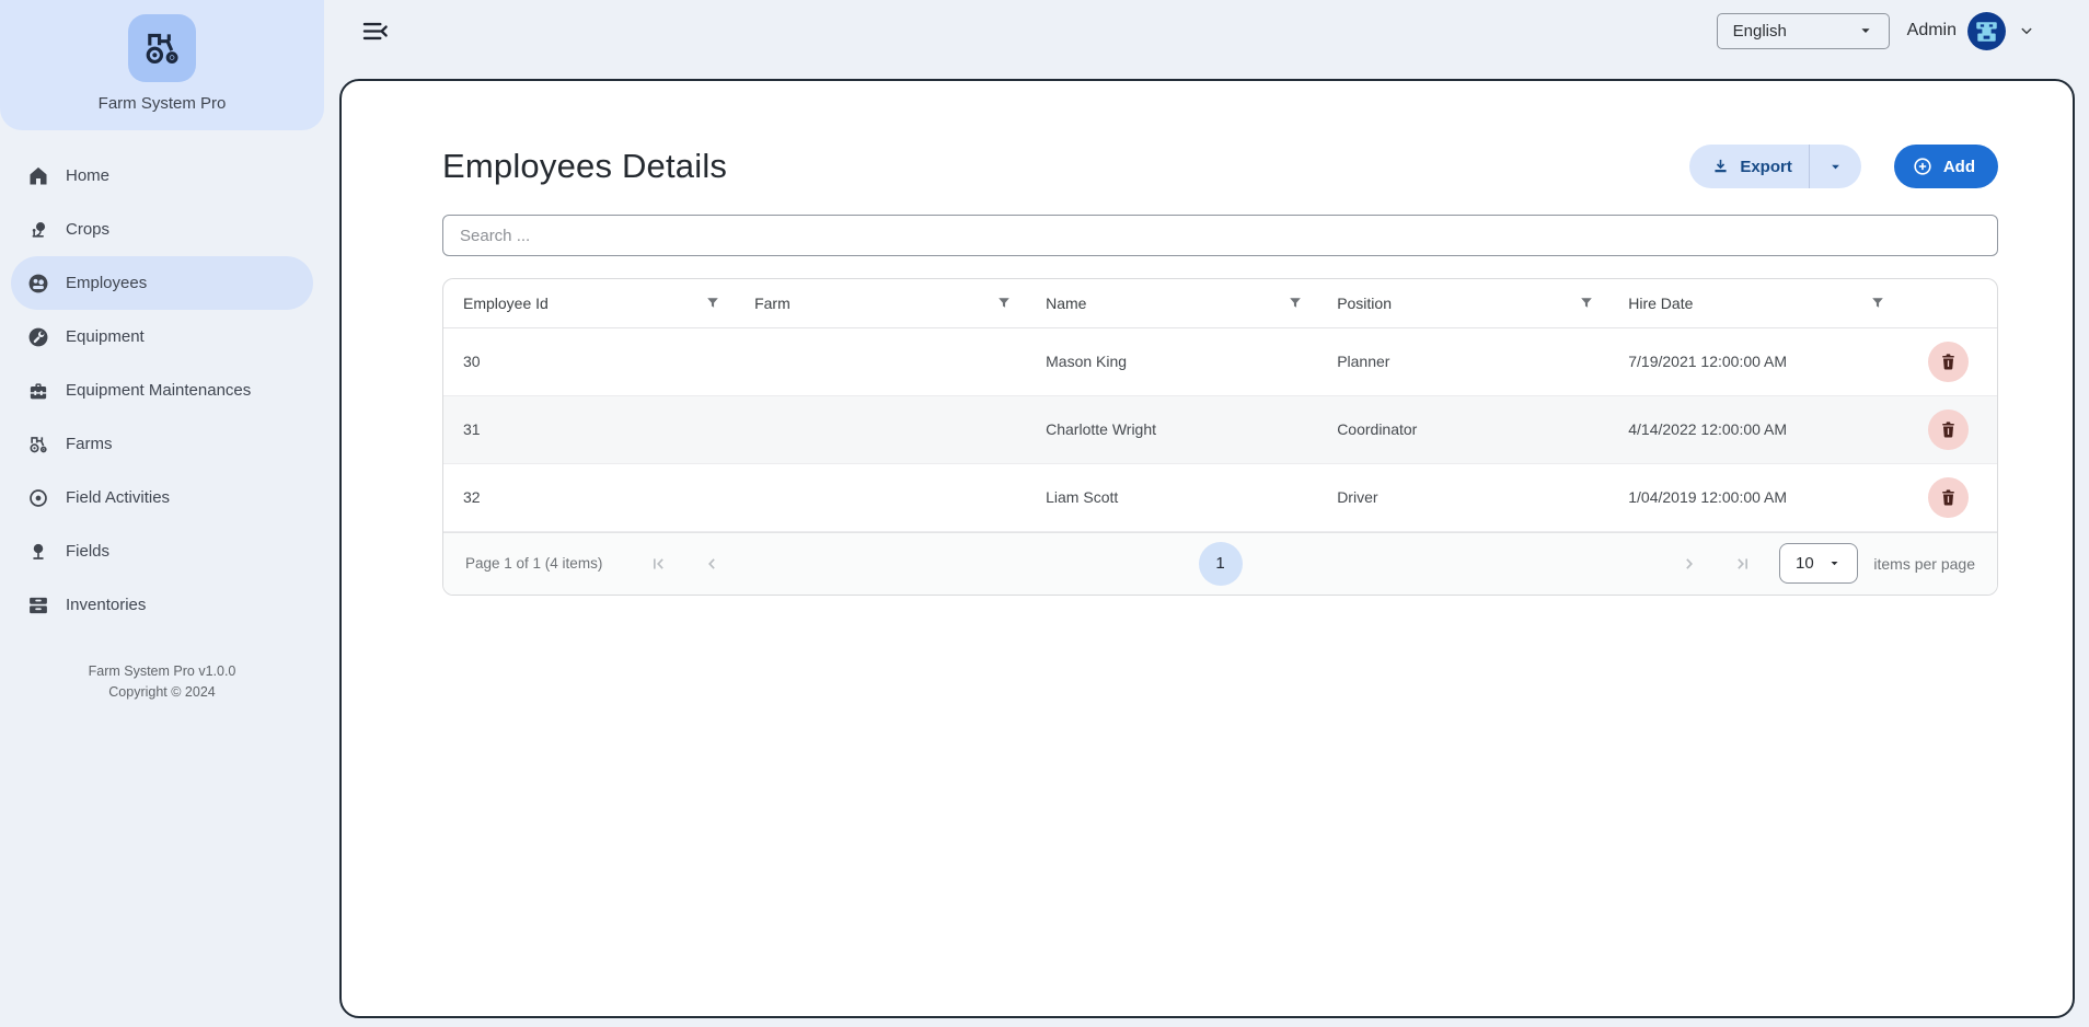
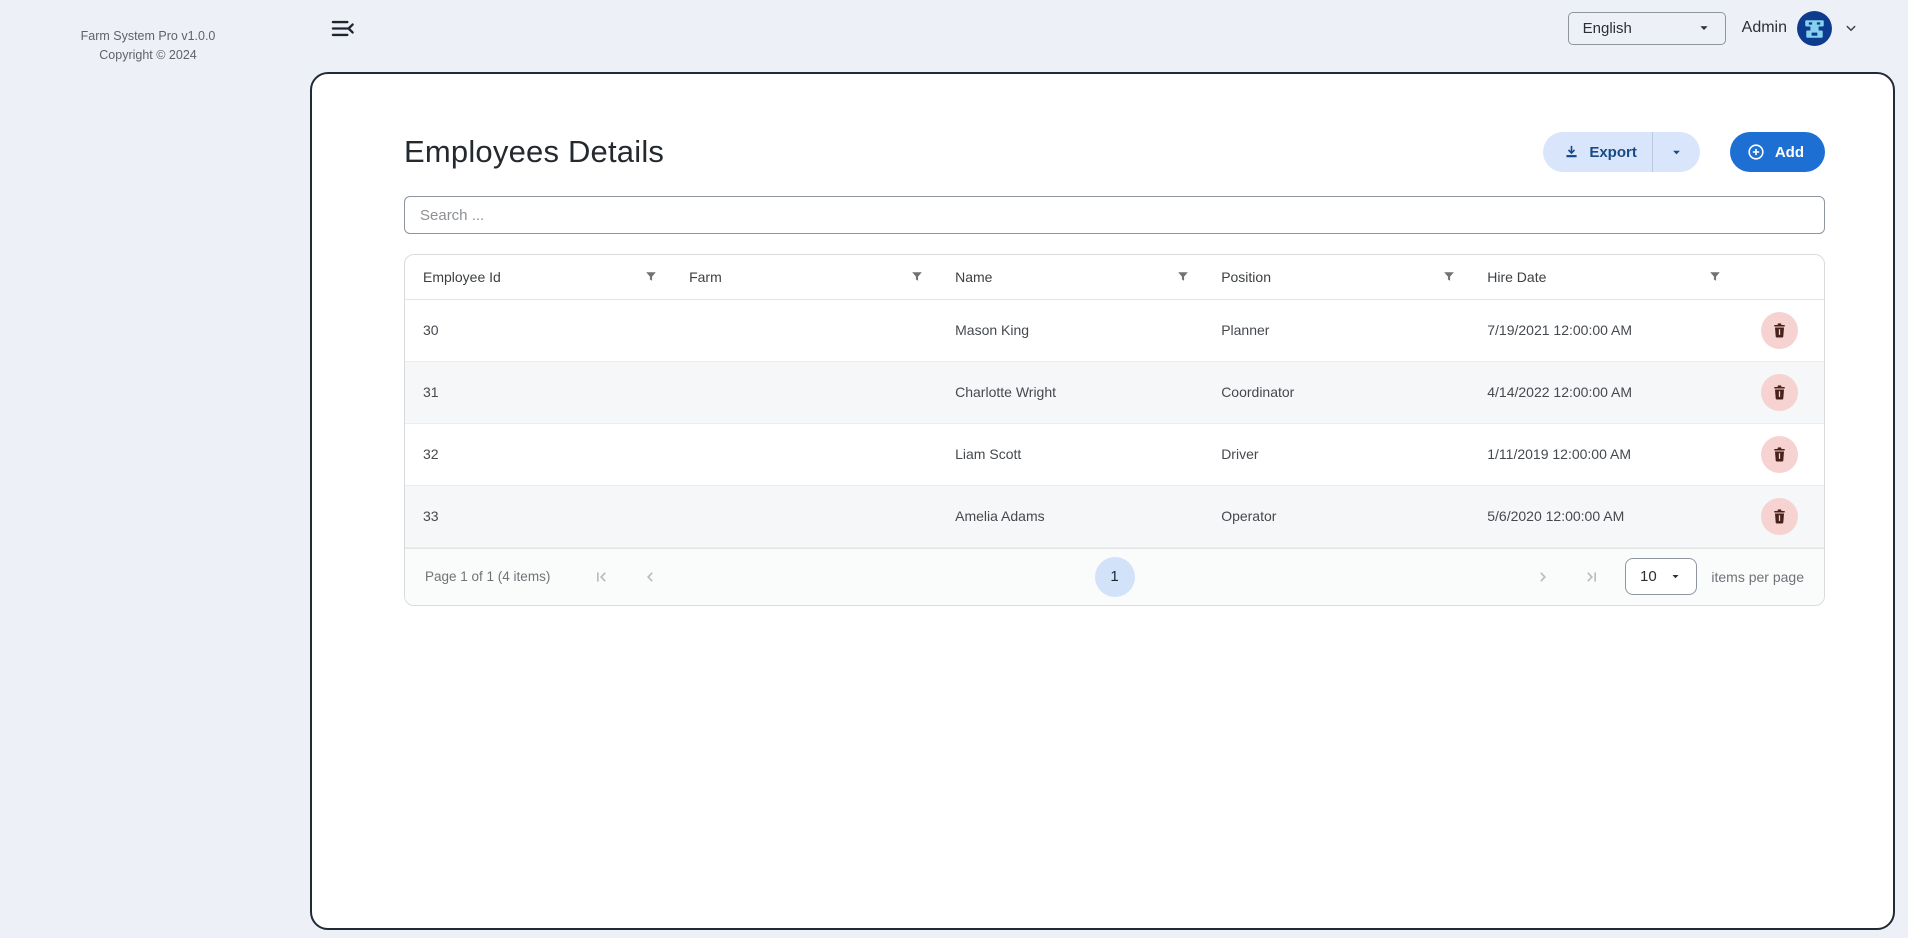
- Farm System Pro
- Home
- Crops
- Employees
- Equipment
- Equipment Maintenances
- Farms
- Field Activities
- Fields
- Inventories
  Farm System Pro v1.0.0
  Copyright © 2024
  English
  Admin
  Employees Details
  Export
  Add
  Search ...
  Employee Id	Farm	Name	Position	Hire Date
  30		Mason King	Planner	7/19/2021 12:00:00 AM
  31		Charlotte Wright	Coordinator	4/14/2022 12:00:00 AM
- 32		Liam Scott	Driver	1/04/2019 12:00:00 AM
+ 32		Liam Scott	Driver	1/11/2019 12:00:00 AM
+ 33		Amelia Adams	Operator	5/6/2020 12:00:00 AM
  Page 1 of 1 (4 items)
  1
  10
  items per page
